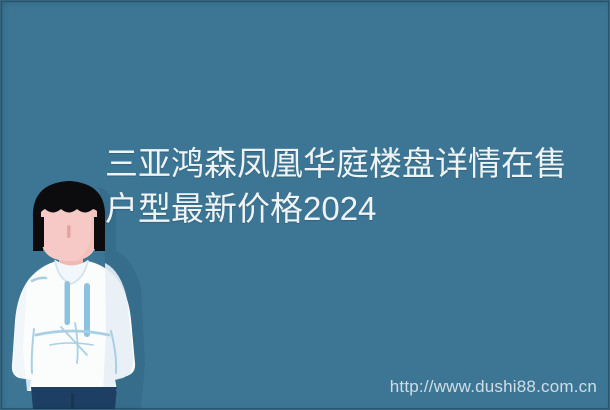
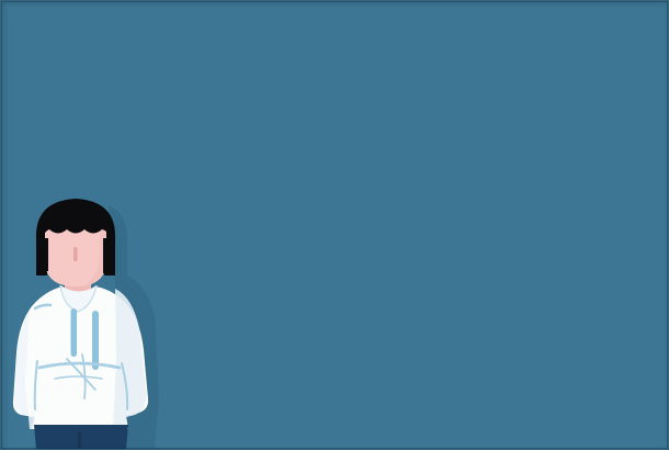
- 三亚鸿森凤凰华庭楼盘详情在售户型最新价格2024
- http://www.dushi88.com.cn
